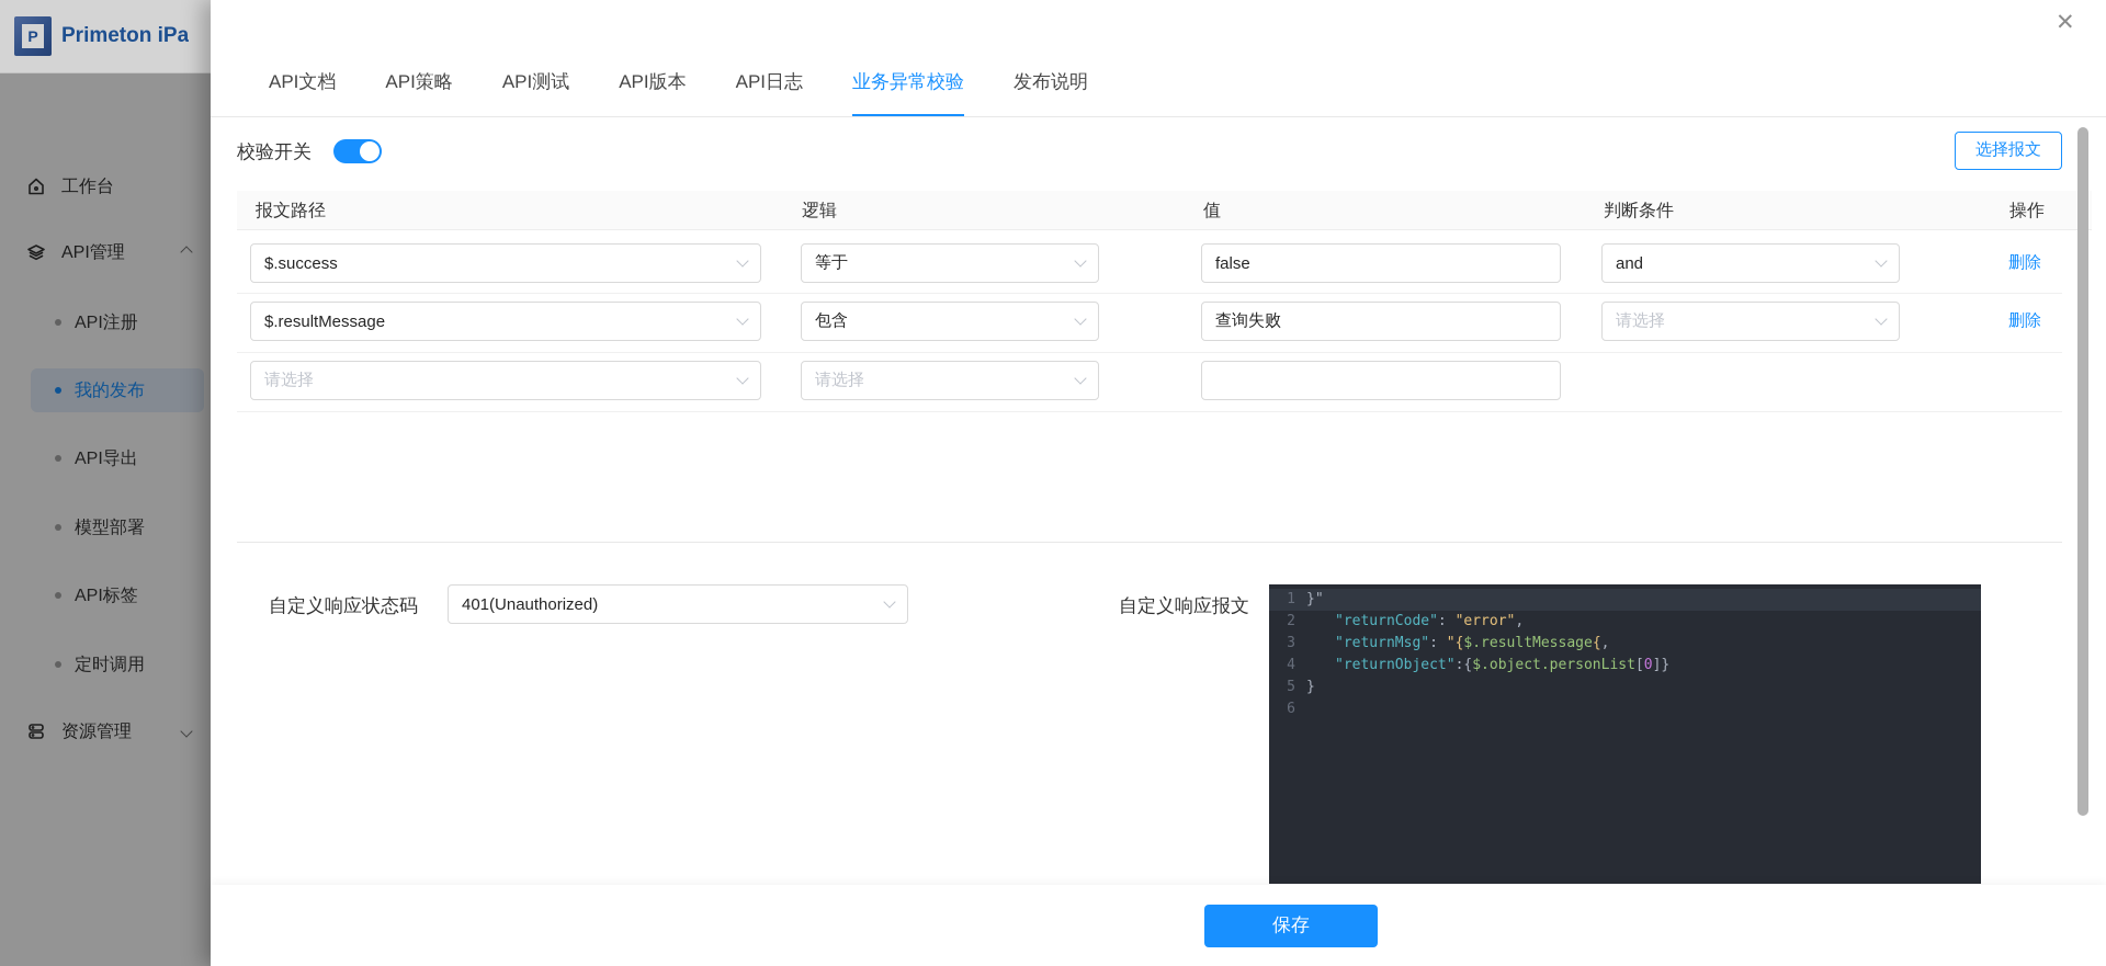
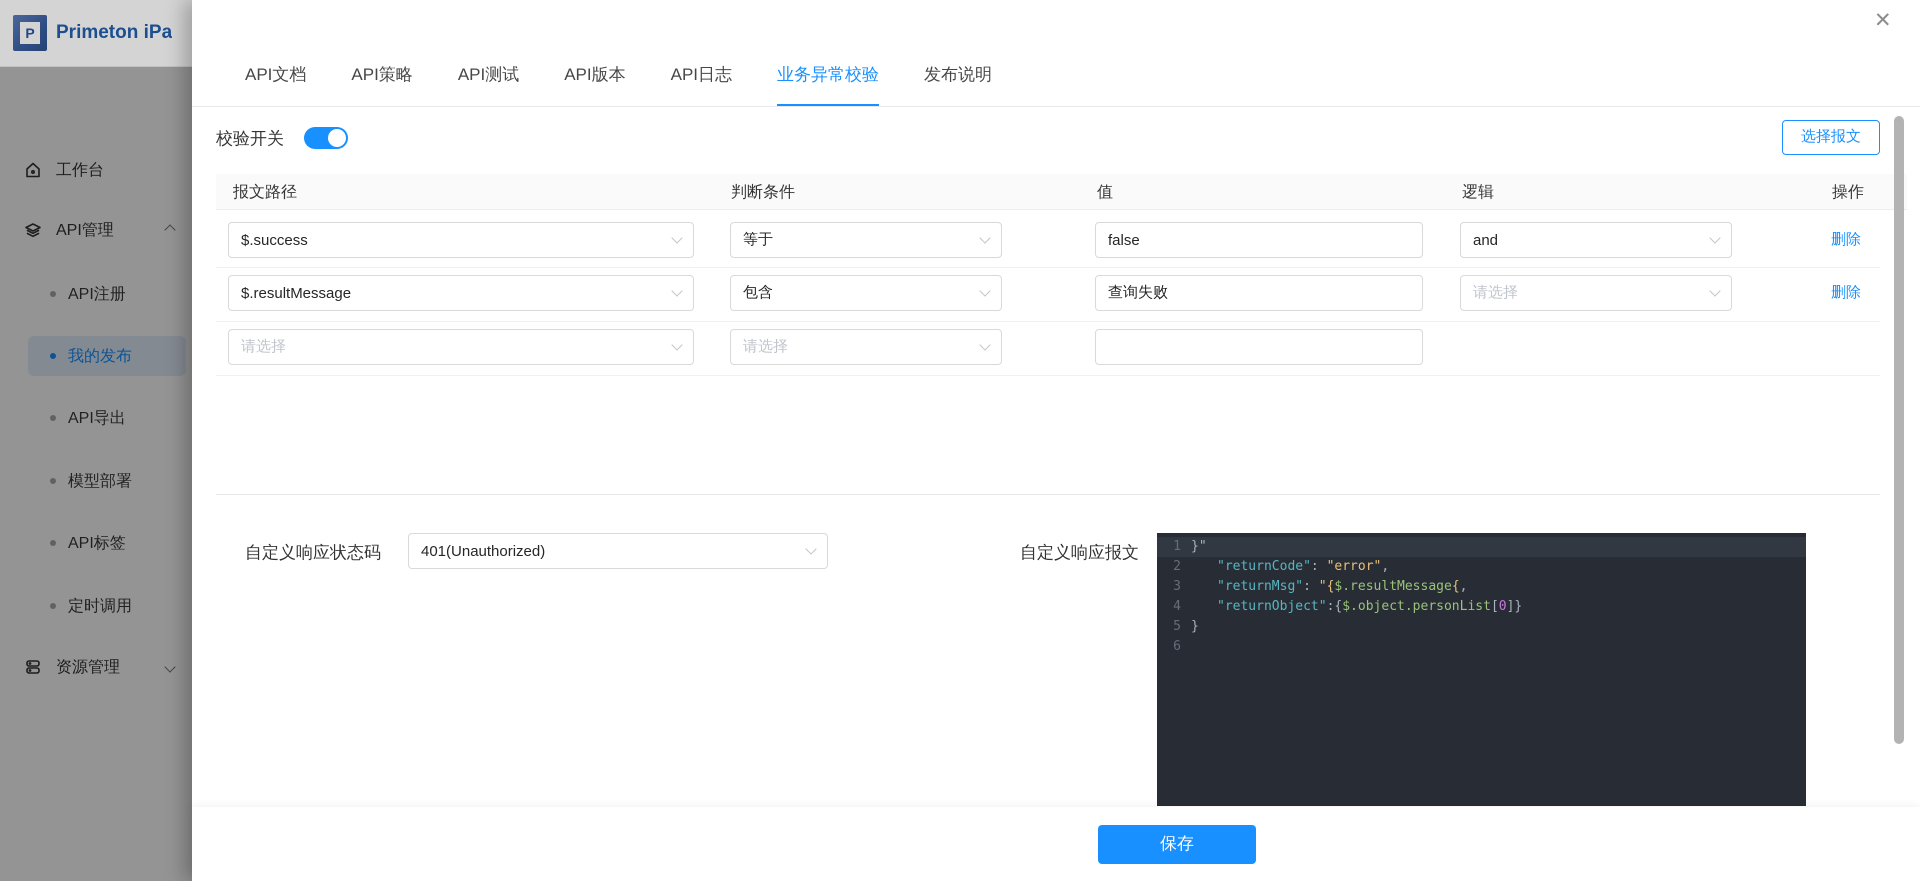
  P
  Primeton iPa
  工作台
  API管理
  API注册
  我的发布
  API导出
  模型部署
  API标签
  定时调用
  资源管理
  ✕
  API文档
  API策略
  API测试
  API版本
  API日志
  业务异常校验
  发布说明
  校验开关
  选择报文
  报文路径
- 逻辑
+ 判断条件
  值
- 判断条件
+ 逻辑
  操作
  $.success
  等于
  false
  and
  删除
  $.resultMessage
  包含
  查询失败
  请选择
  删除
  请选择
  请选择
  自定义响应状态码
  401(Unauthorized)
  自定义响应报文
  1
  }"
  2
  "returnCode": "error",
  3
  "returnMsg": "{$.resultMessage{,
  4
  "returnObject":{$.object.personList[0]}
  5
  }
  6
  保存
